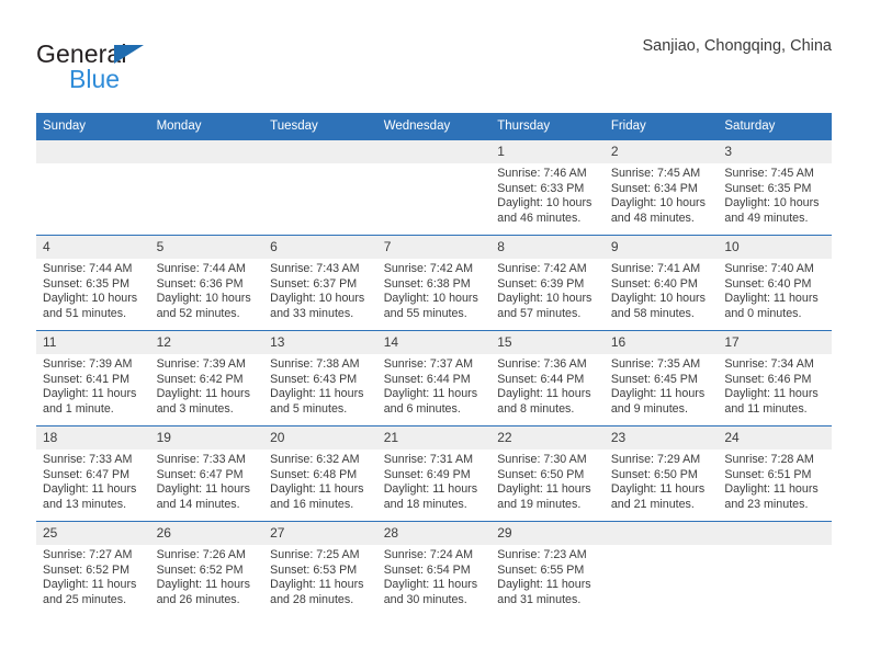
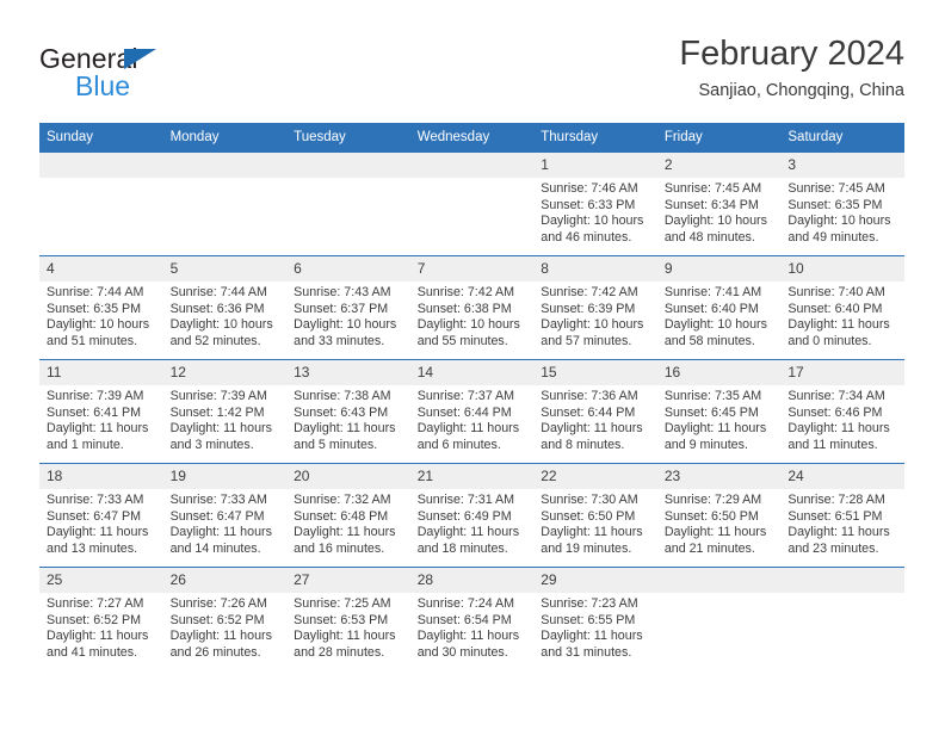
  General
  Blue
+ February 2024
  Sanjiao, Chongqing, China
  Sunday	Monday	Tuesday	Wednesday	Thursday	Friday	Saturday
  				1Sunrise: 7:46 AMSunset: 6:33 PMDaylight: 10 hoursand 46 minutes.	2Sunrise: 7:45 AMSunset: 6:34 PMDaylight: 10 hoursand 48 minutes.	3Sunrise: 7:45 AMSunset: 6:35 PMDaylight: 10 hoursand 49 minutes.
  4Sunrise: 7:44 AMSunset: 6:35 PMDaylight: 10 hoursand 51 minutes.	5Sunrise: 7:44 AMSunset: 6:36 PMDaylight: 10 hoursand 52 minutes.	6Sunrise: 7:43 AMSunset: 6:37 PMDaylight: 10 hoursand 33 minutes.	7Sunrise: 7:42 AMSunset: 6:38 PMDaylight: 10 hoursand 55 minutes.	8Sunrise: 7:42 AMSunset: 6:39 PMDaylight: 10 hoursand 57 minutes.	9Sunrise: 7:41 AMSunset: 6:40 PMDaylight: 10 hoursand 58 minutes.	10Sunrise: 7:40 AMSunset: 6:40 PMDaylight: 11 hoursand 0 minutes.
- 11Sunrise: 7:39 AMSunset: 6:41 PMDaylight: 11 hoursand 1 minute.	12Sunrise: 7:39 AMSunset: 6:42 PMDaylight: 11 hoursand 3 minutes.	13Sunrise: 7:38 AMSunset: 6:43 PMDaylight: 11 hoursand 5 minutes.	14Sunrise: 7:37 AMSunset: 6:44 PMDaylight: 11 hoursand 6 minutes.	15Sunrise: 7:36 AMSunset: 6:44 PMDaylight: 11 hoursand 8 minutes.	16Sunrise: 7:35 AMSunset: 6:45 PMDaylight: 11 hoursand 9 minutes.	17Sunrise: 7:34 AMSunset: 6:46 PMDaylight: 11 hoursand 11 minutes.
+ 11Sunrise: 7:39 AMSunset: 6:41 PMDaylight: 11 hoursand 1 minute.	12Sunrise: 7:39 AMSunset: 1:42 PMDaylight: 11 hoursand 3 minutes.	13Sunrise: 7:38 AMSunset: 6:43 PMDaylight: 11 hoursand 5 minutes.	14Sunrise: 7:37 AMSunset: 6:44 PMDaylight: 11 hoursand 6 minutes.	15Sunrise: 7:36 AMSunset: 6:44 PMDaylight: 11 hoursand 8 minutes.	16Sunrise: 7:35 AMSunset: 6:45 PMDaylight: 11 hoursand 9 minutes.	17Sunrise: 7:34 AMSunset: 6:46 PMDaylight: 11 hoursand 11 minutes.
- 18Sunrise: 7:33 AMSunset: 6:47 PMDaylight: 11 hoursand 13 minutes.	19Sunrise: 7:33 AMSunset: 6:47 PMDaylight: 11 hoursand 14 minutes.	20Sunrise: 6:32 AMSunset: 6:48 PMDaylight: 11 hoursand 16 minutes.	21Sunrise: 7:31 AMSunset: 6:49 PMDaylight: 11 hoursand 18 minutes.	22Sunrise: 7:30 AMSunset: 6:50 PMDaylight: 11 hoursand 19 minutes.	23Sunrise: 7:29 AMSunset: 6:50 PMDaylight: 11 hoursand 21 minutes.	24Sunrise: 7:28 AMSunset: 6:51 PMDaylight: 11 hoursand 23 minutes.
+ 18Sunrise: 7:33 AMSunset: 6:47 PMDaylight: 11 hoursand 13 minutes.	19Sunrise: 7:33 AMSunset: 6:47 PMDaylight: 11 hoursand 14 minutes.	20Sunrise: 7:32 AMSunset: 6:48 PMDaylight: 11 hoursand 16 minutes.	21Sunrise: 7:31 AMSunset: 6:49 PMDaylight: 11 hoursand 18 minutes.	22Sunrise: 7:30 AMSunset: 6:50 PMDaylight: 11 hoursand 19 minutes.	23Sunrise: 7:29 AMSunset: 6:50 PMDaylight: 11 hoursand 21 minutes.	24Sunrise: 7:28 AMSunset: 6:51 PMDaylight: 11 hoursand 23 minutes.
- 25Sunrise: 7:27 AMSunset: 6:52 PMDaylight: 11 hoursand 25 minutes.	26Sunrise: 7:26 AMSunset: 6:52 PMDaylight: 11 hoursand 26 minutes.	27Sunrise: 7:25 AMSunset: 6:53 PMDaylight: 11 hoursand 28 minutes.	28Sunrise: 7:24 AMSunset: 6:54 PMDaylight: 11 hoursand 30 minutes.	29Sunrise: 7:23 AMSunset: 6:55 PMDaylight: 11 hoursand 31 minutes.
+ 25Sunrise: 7:27 AMSunset: 6:52 PMDaylight: 11 hoursand 41 minutes.	26Sunrise: 7:26 AMSunset: 6:52 PMDaylight: 11 hoursand 26 minutes.	27Sunrise: 7:25 AMSunset: 6:53 PMDaylight: 11 hoursand 28 minutes.	28Sunrise: 7:24 AMSunset: 6:54 PMDaylight: 11 hoursand 30 minutes.	29Sunrise: 7:23 AMSunset: 6:55 PMDaylight: 11 hoursand 31 minutes.
